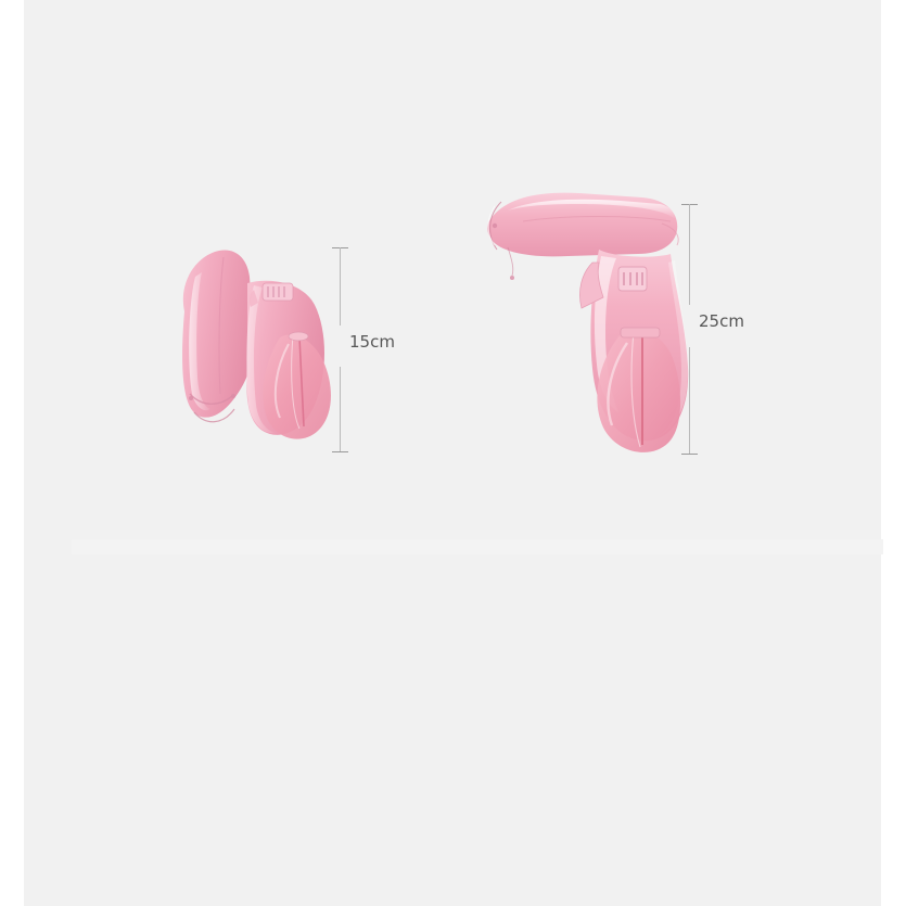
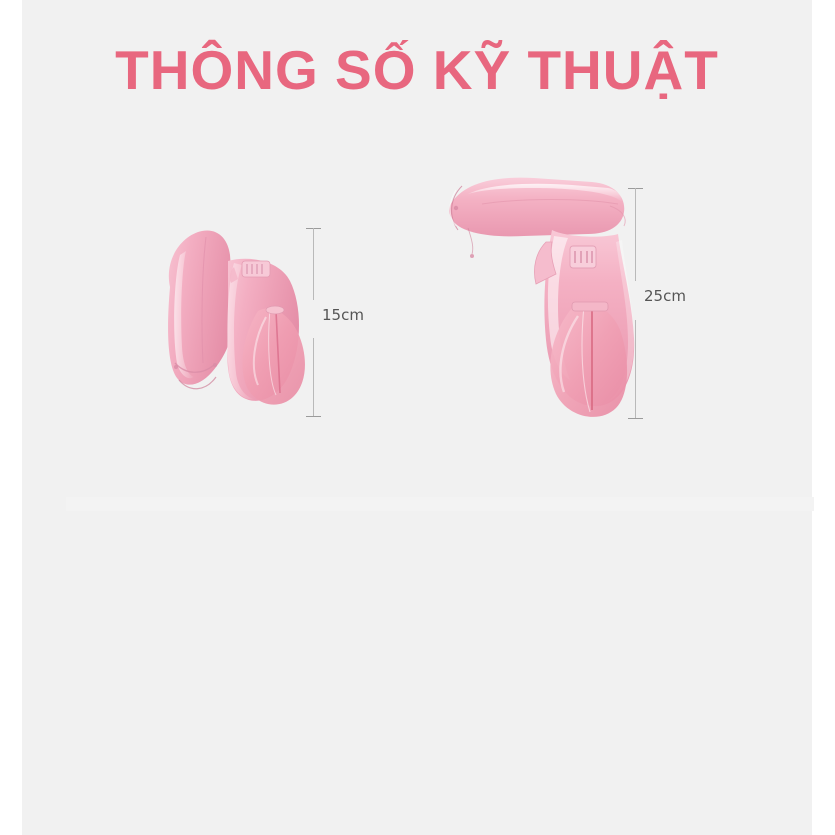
+ THÔNG SỐ KỸ THUẬT
  15cm
  25cm
